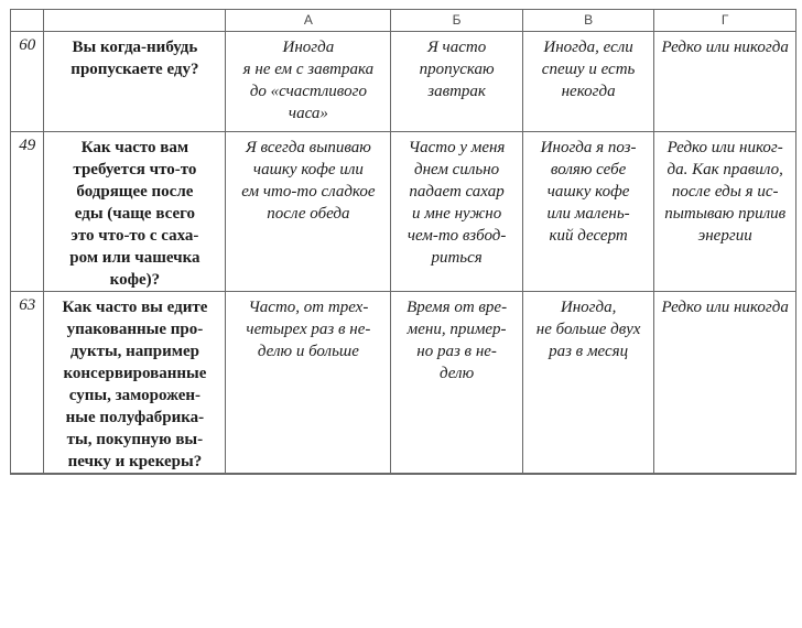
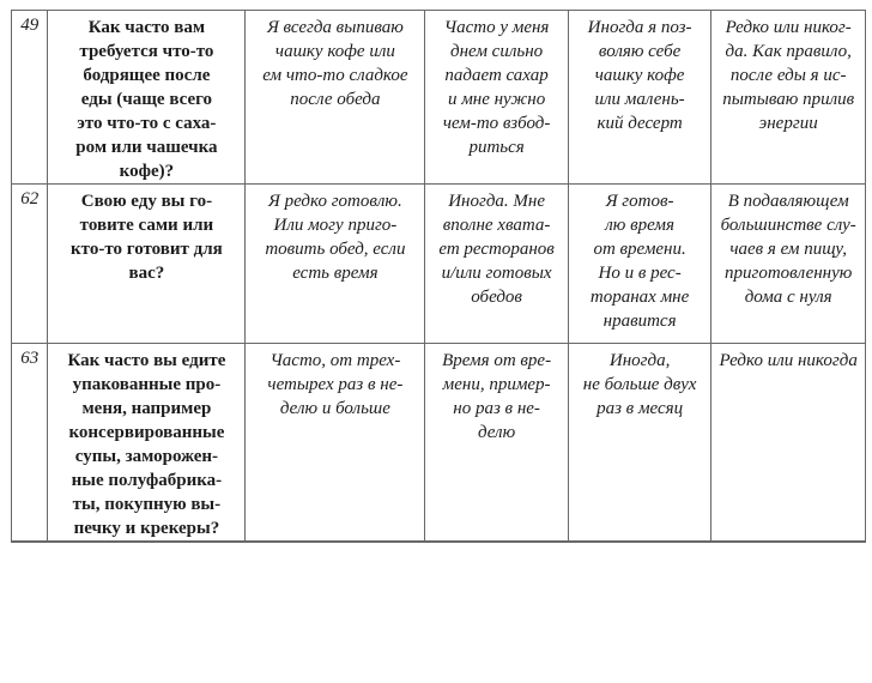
- 		А	Б	В	Г
- 60	Вы когда-нибудь пропускаете еду?	Иногда я не ем с завтрака до «счастливого часа»	Я часто пропускаю завтрак	Иногда, если спешу и есть некогда	Редко или никогда
  49	Как часто вам требуется что-то бодрящее после еды (чаще всего это что-то с саха- ром или чашечка кофе)?	Я всегда выпиваю чашку кофе или ем что-то сладкое после обеда	Часто у меня днем сильно падает сахар и мне нужно чем-то взбод- риться	Иногда я поз- воляю себе чашку кофе или малень- кий десерт	Редко или никог- да. Как правило, после еды я ис- пытываю прилив энергии
+ 62	Свою еду вы го- товите сами или кто-то готовит для вас?	Я редко готовлю. Или могу приго- товить обед, если есть время	Иногда. Мне вполне хвата- ет ресторанов и/или готовых обедов	Я готов- лю время от времени. Но и в рес- торанах мне нравится	В подавляющем большинстве слу- чаев я ем пищу, приготовленную дома с нуля
- 63	Как часто вы едите упакованные про- дукты, например консервированные супы, заморожен- ные полуфабрика- ты, покупную вы- печку и крекеры?	Часто, от трех- четырех раз в не- делю и больше	Время от вре- мени, пример- но раз в не- делю	Иногда, не больше двух раз в месяц	Редко или никогда
+ 63	Как часто вы едите упакованные про- меня, например консервированные супы, заморожен- ные полуфабрика- ты, покупную вы- печку и крекеры?	Часто, от трех- четырех раз в не- делю и больше	Время от вре- мени, пример- но раз в не- делю	Иногда, не больше двух раз в месяц	Редко или никогда
